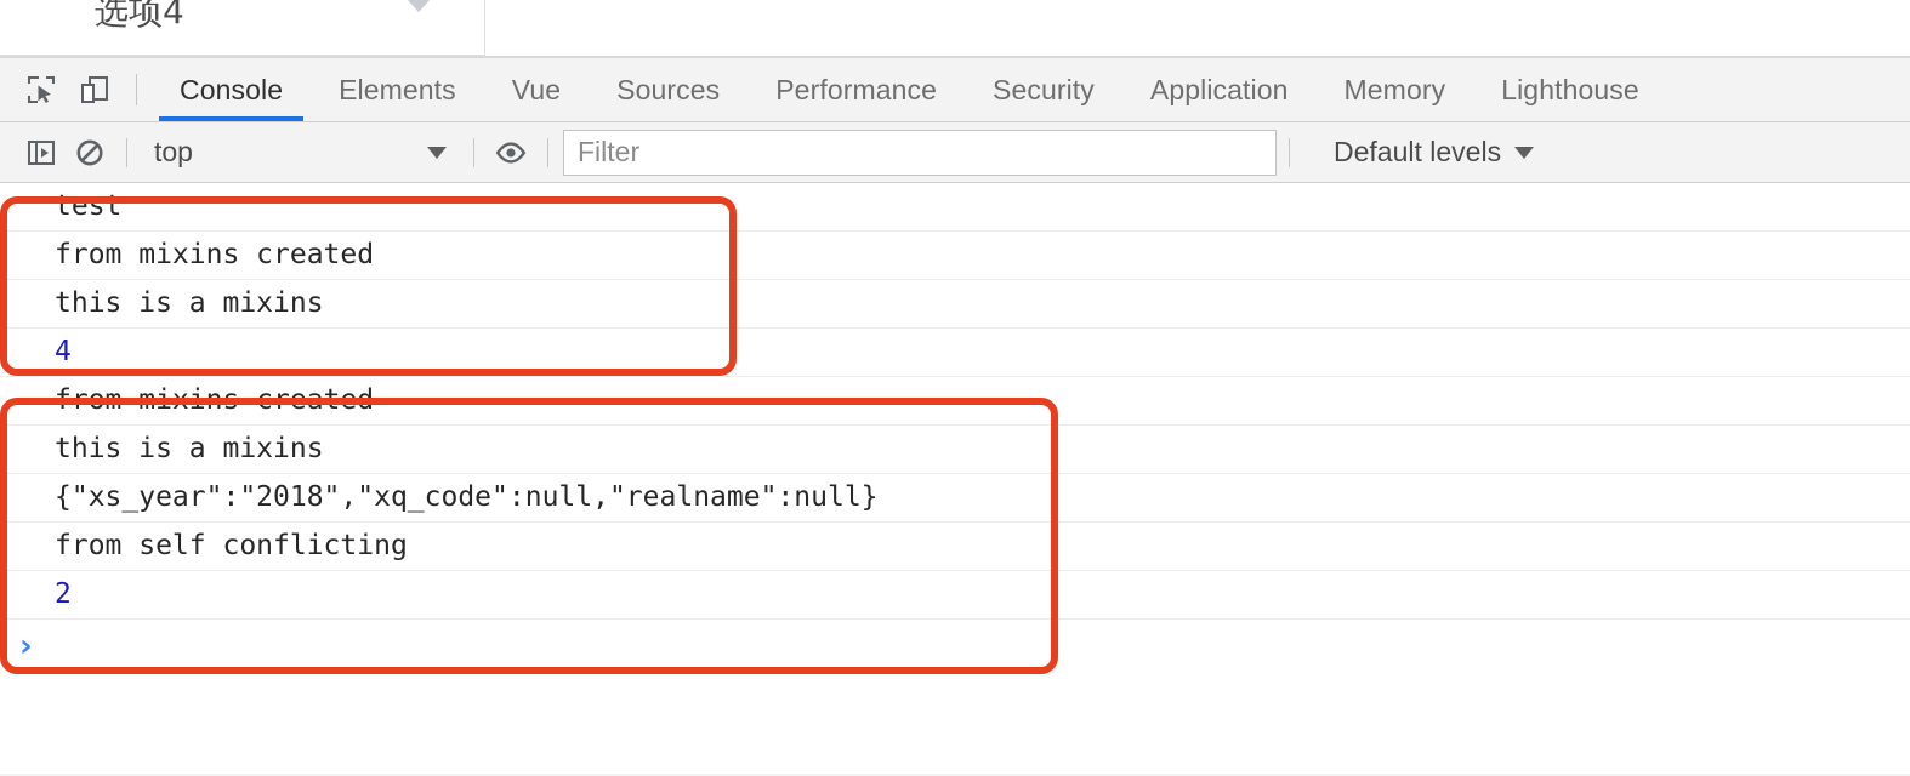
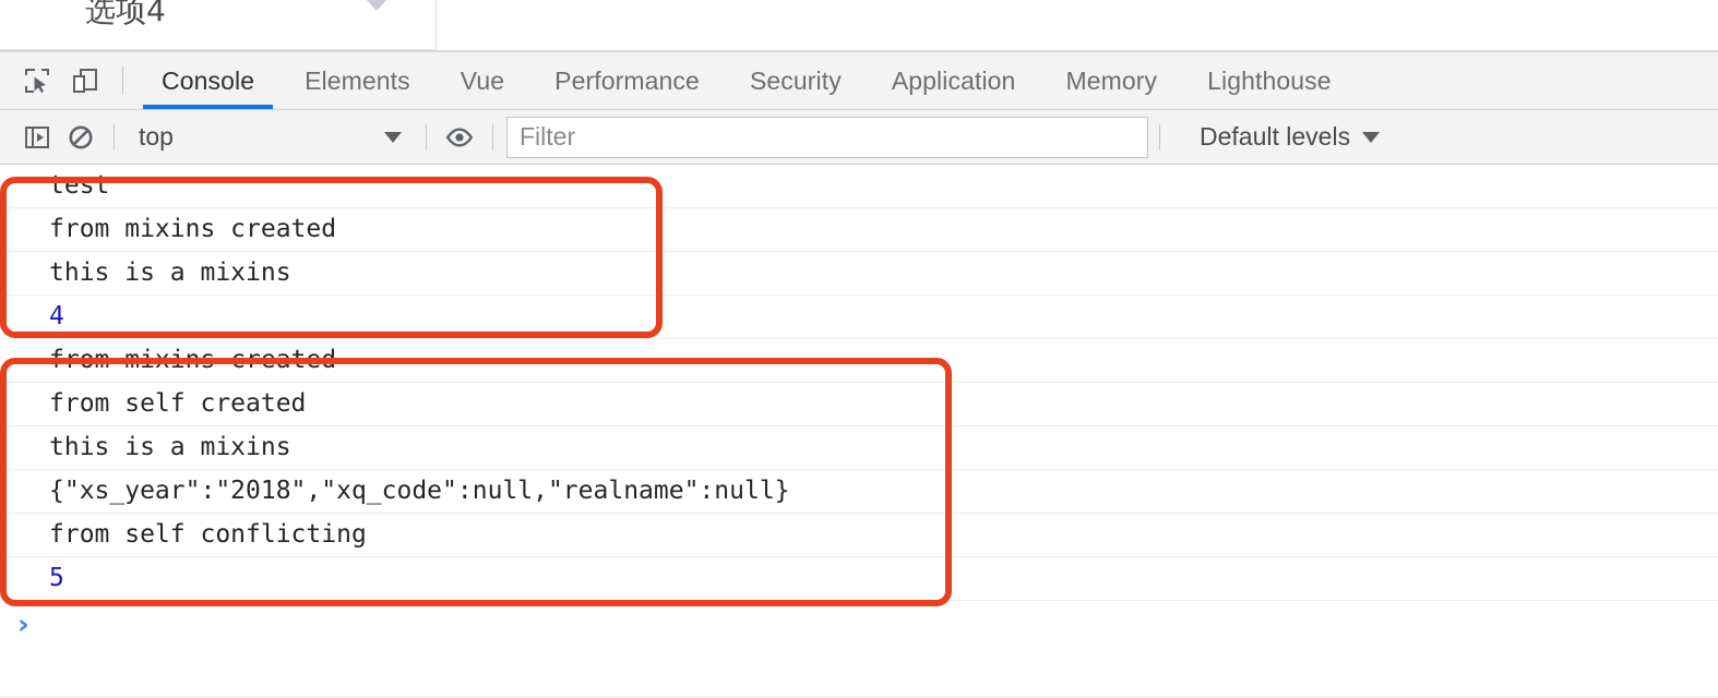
  选项4
  Console
  Elements
  Vue
- Sources
  Performance
  Security
  Application
  Memory
  Lighthouse
  top
  Filter
  Default levels
  test
  from mixins created
  this is a mixins
  4
  from mixins created
+ from self created
  this is a mixins
  {"xs_year":"2018","xq_code":null,"realname":null}
  from self conflicting
- 2
+ 5
  ›
